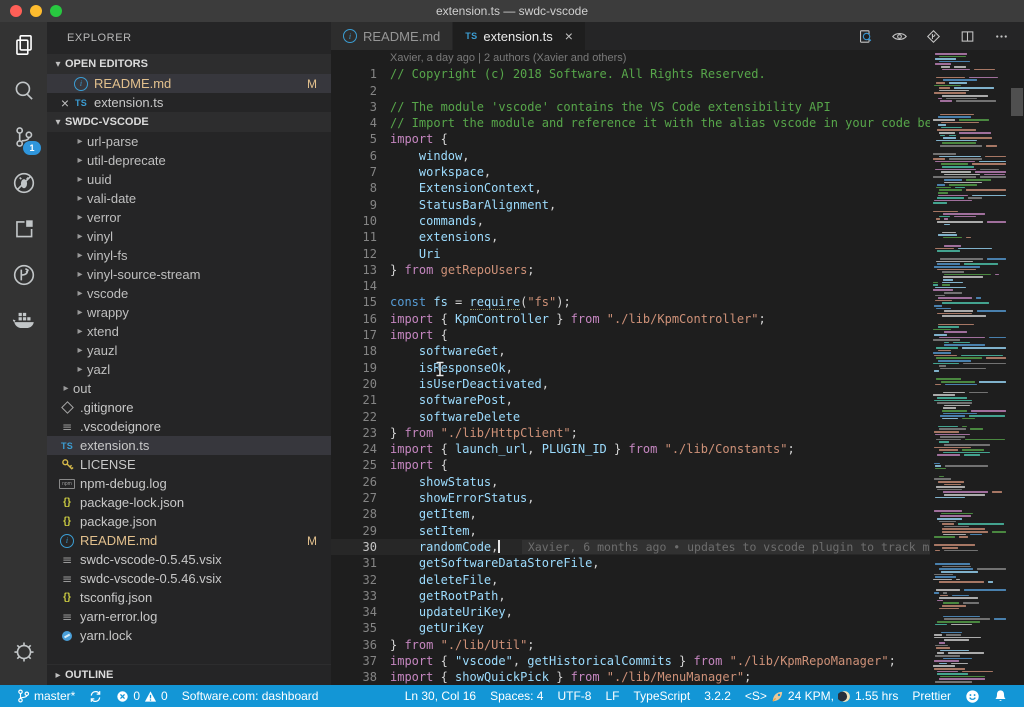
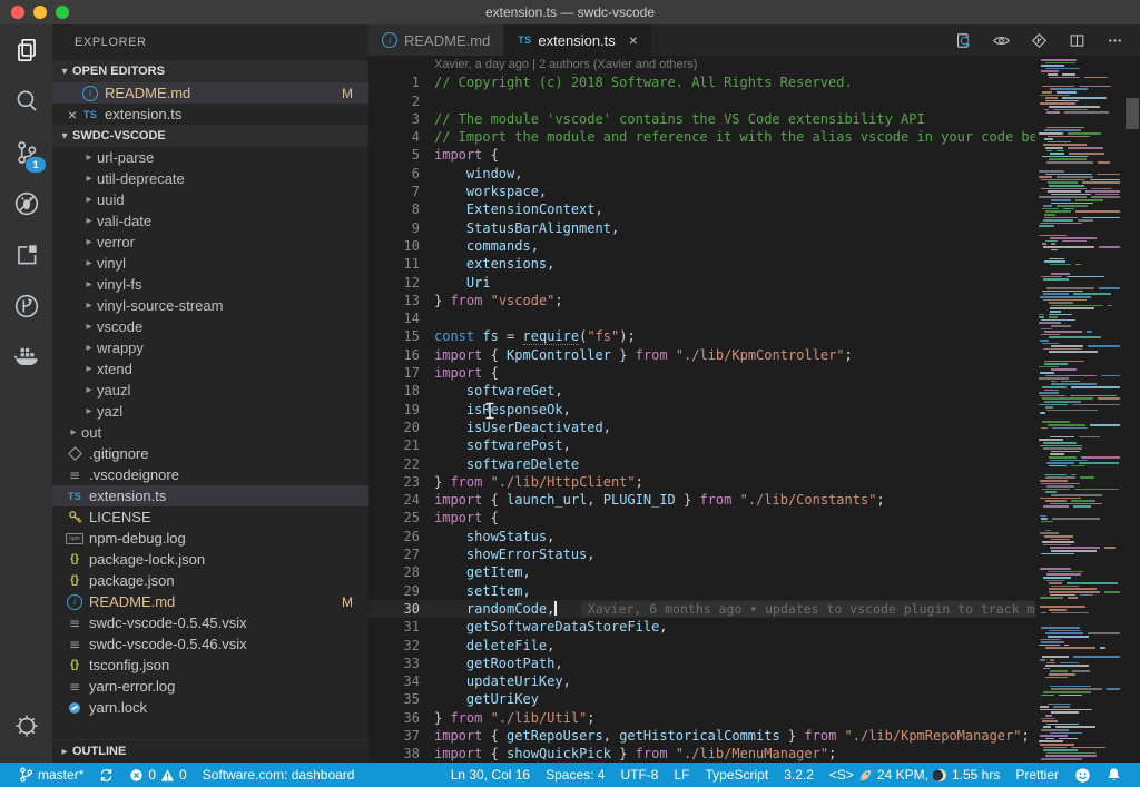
  extension.ts — swdc-vscode
  1
  EXPLORER
  ▾
  OPEN EDITORS
  i
  README.md
  M
  ×
  TS
  extension.ts
  ▾
  SWDC-VSCODE
  ▸
  url-parse
  ▸
  util-deprecate
  ▸
  uuid
  ▸
  vali-date
  ▸
  verror
  ▸
  vinyl
  ▸
  vinyl-fs
  ▸
  vinyl-source-stream
  ▸
  vscode
  ▸
  wrappy
  ▸
  xtend
  ▸
  yauzl
  ▸
  yazl
  ▸
  out
  .gitignore
  ≡
  .vscodeignore
  TS
  extension.ts
  LICENSE
  npm-debug.log
  {}
  package-lock.json
  {}
  package.json
  i
  README.md
  M
  ≡
  swdc-vscode-0.5.45.vsix
  ≡
  swdc-vscode-0.5.46.vsix
  {}
  tsconfig.json
  ≡
  yarn-error.log
  yarn.lock
  ▸
  OUTLINE
  i
  README.md
  TS
  extension.ts
  ×
  Xavier, a day ago | 2 authors (Xavier and others)
  1
  // Copyright (c) 2018 Software. All Rights Reserved.
  2
  3
  // The module 'vscode' contains the VS Code extensibility API
  4
  // Import the module and reference it with the alias vscode in your code be
  5
  import {
  6
  window,
  7
  workspace,
  8
  ExtensionContext,
  9
  StatusBarAlignment,
  10
  commands,
  11
  extensions,
  12
  Uri
  13
- } from getRepoUsers;
+ } from "vscode";
  14
  15
  const fs = require("fs");
  16
  import { KpmController } from "./lib/KpmController";
  17
  import {
  18
  softwareGet,
  19
  isResponseOk,
  20
  isUserDeactivated,
  21
  softwarePost,
  22
  softwareDelete
  23
  } from "./lib/HttpClient";
  24
  import { launch_url, PLUGIN_ID } from "./lib/Constants";
  25
  import {
  26
  showStatus,
  27
  showErrorStatus,
  28
  getItem,
  29
  setItem,
  30
  randomCode, Xavier, 6 months ago • updates to vscode plugin to track m
  31
  getSoftwareDataStoreFile,
  32
  deleteFile,
  33
  getRootPath,
  34
  updateUriKey,
  35
  getUriKey
  36
  } from "./lib/Util";
  37
- import { "vscode", getHistoricalCommits } from "./lib/KpmRepoManager";
+ import { getRepoUsers, getHistoricalCommits } from "./lib/KpmRepoManager";
  38
  import { showQuickPick } from "./lib/MenuManager";
  master*
  0
  0
  Software.com: dashboard
  Ln 30, Col 16
  Spaces: 4
  UTF-8
  LF
  TypeScript
  3.2.2
  <S>
  24 KPM,
  1.55 hrs
  Prettier
